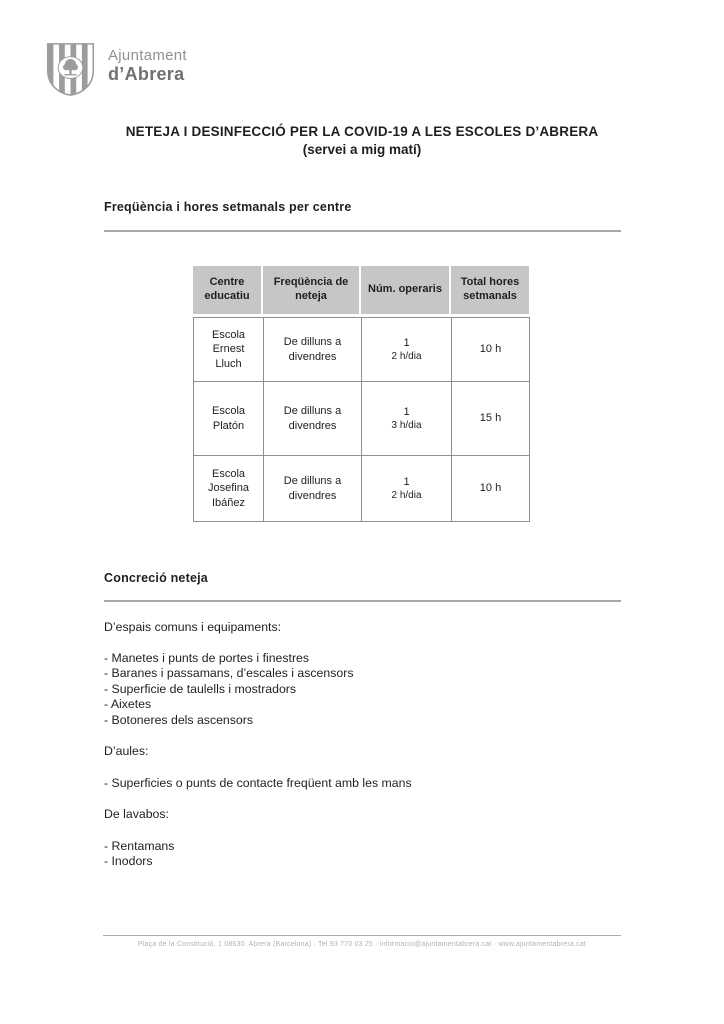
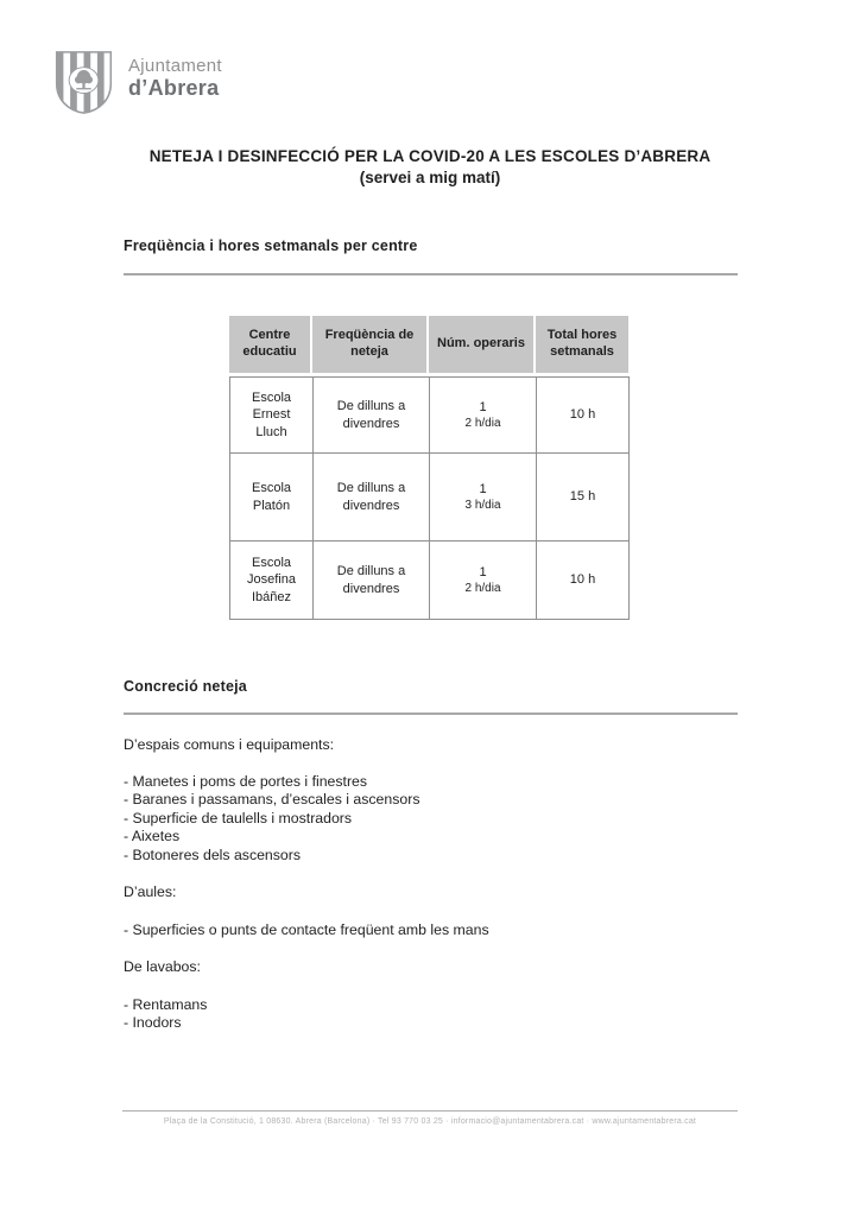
  Ajuntament
  d’Abrera
- NETEJA I DESINFECCIÓ PER LA COVID-19 A LES ESCOLES D’ABRERA
+ NETEJA I DESINFECCIÓ PER LA COVID-20 A LES ESCOLES D’ABRERA
  (servei a mig matí)
  Freqüència i hores setmanals per centre
  Centre educatiu
  Freqüència de neteja
  Núm. operaris
  Total hores setmanals
  Escola Ernest Lluch	De dilluns a divendres	12 h/dia	10 h
  Escola Platón	De dilluns a divendres	13 h/dia	15 h
  Escola Josefina Ibáñez	De dilluns a divendres	12 h/dia	10 h
  Concreció neteja
  D’espais comuns i equipaments:
- - Manetes i punts de portes i finestres
+ - Manetes i poms de portes i finestres
  - Baranes i passamans, d’escales i ascensors
  - Superficie de taulells i mostradors
  - Aixetes
  - Botoneres dels ascensors
  D’aules:
  - Superficies o punts de contacte freqüent amb les mans
  De lavabos:
  - Rentamans
  - Inodors
